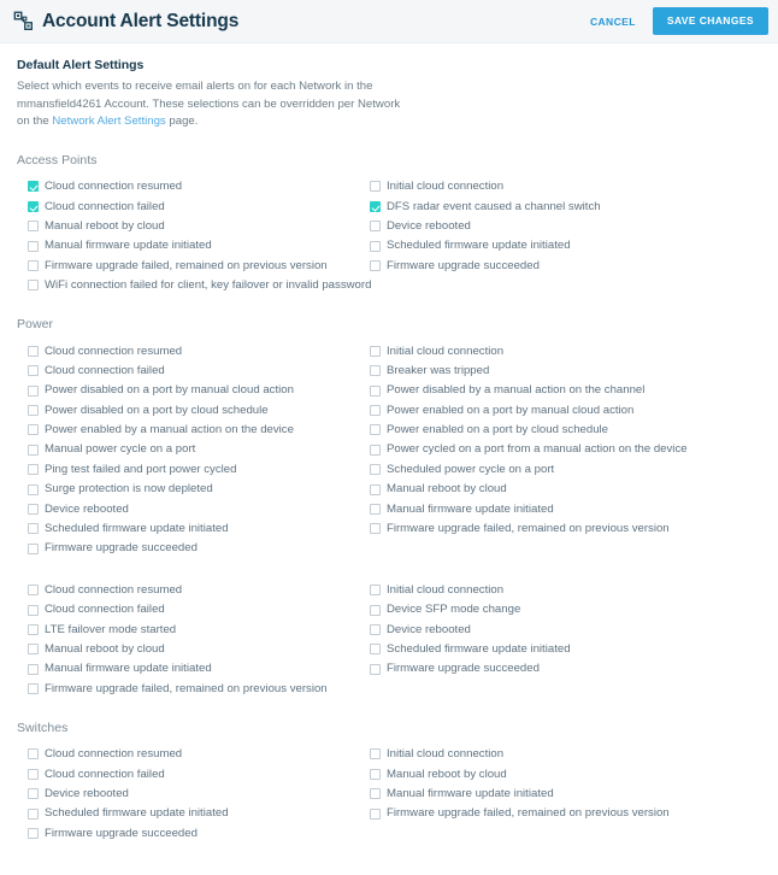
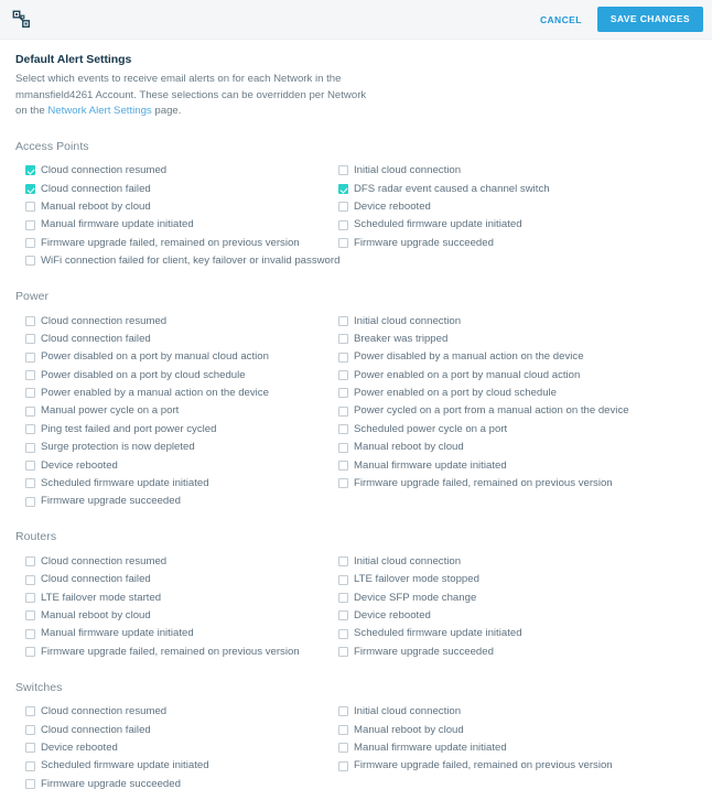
- Account Alert Settings
  CANCEL
  SAVE CHANGES
  Default Alert Settings
  Select which events to receive email alerts on for each Network in the mmansfield4261 Account. These selections can be overridden per Network on the Network Alert Settings page.
  Access Points
  Cloud connection resumed
  Cloud connection failed
  Manual reboot by cloud
  Manual firmware update initiated
  Firmware upgrade failed, remained on previous version
  WiFi connection failed for client, key failover or invalid password
  Initial cloud connection
  DFS radar event caused a channel switch
  Device rebooted
  Scheduled firmware update initiated
  Firmware upgrade succeeded
  Power
  Cloud connection resumed
  Cloud connection failed
  Power disabled on a port by manual cloud action
  Power disabled on a port by cloud schedule
  Power enabled by a manual action on the device
  Manual power cycle on a port
  Ping test failed and port power cycled
  Surge protection is now depleted
  Device rebooted
  Scheduled firmware update initiated
  Firmware upgrade succeeded
  Initial cloud connection
  Breaker was tripped
- Power disabled by a manual action on the channel
+ Power disabled by a manual action on the device
  Power enabled on a port by manual cloud action
  Power enabled on a port by cloud schedule
  Power cycled on a port from a manual action on the device
  Scheduled power cycle on a port
  Manual reboot by cloud
  Manual firmware update initiated
  Firmware upgrade failed, remained on previous version
+ Routers
  Cloud connection resumed
  Cloud connection failed
  LTE failover mode started
  Manual reboot by cloud
  Manual firmware update initiated
  Firmware upgrade failed, remained on previous version
  Initial cloud connection
+ LTE failover mode stopped
  Device SFP mode change
  Device rebooted
  Scheduled firmware update initiated
  Firmware upgrade succeeded
  Switches
  Cloud connection resumed
  Cloud connection failed
  Device rebooted
  Scheduled firmware update initiated
  Firmware upgrade succeeded
  Initial cloud connection
  Manual reboot by cloud
  Manual firmware update initiated
  Firmware upgrade failed, remained on previous version
